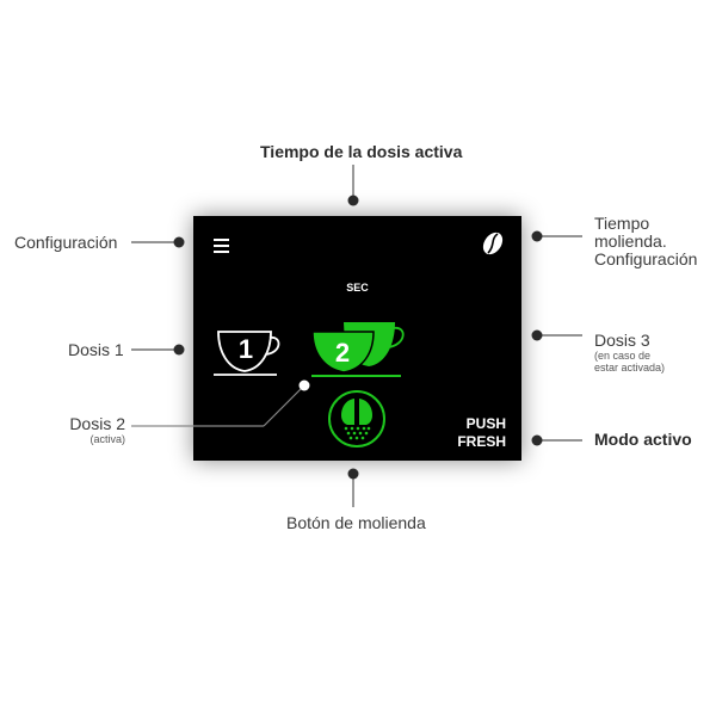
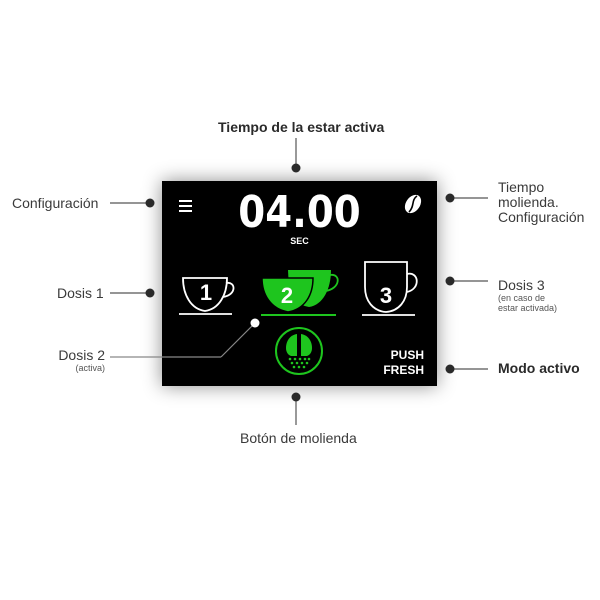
- Tiempo de la dosis activa
+ Tiempo de la estar activa
  Configuración
  Tiempo
  molienda.
  Configuración
  Dosis 1
  Dosis 2
  (activa)
  Dosis 3
  (en caso de
  estar activada)
  Modo activo
  Botón de molienda
+ 04.00
  SEC
  1
  2
+ 3
  PUSH
  FRESH
